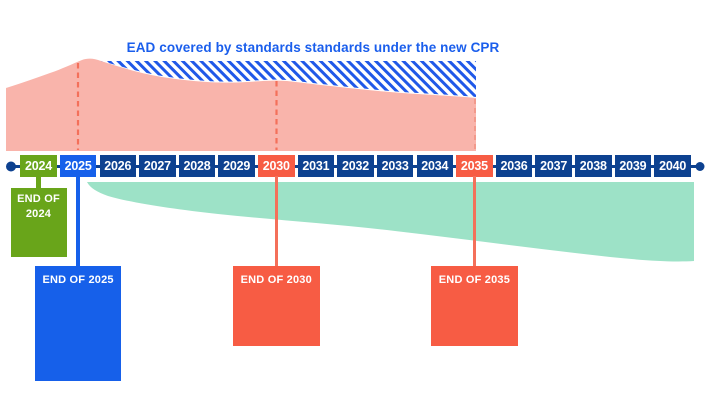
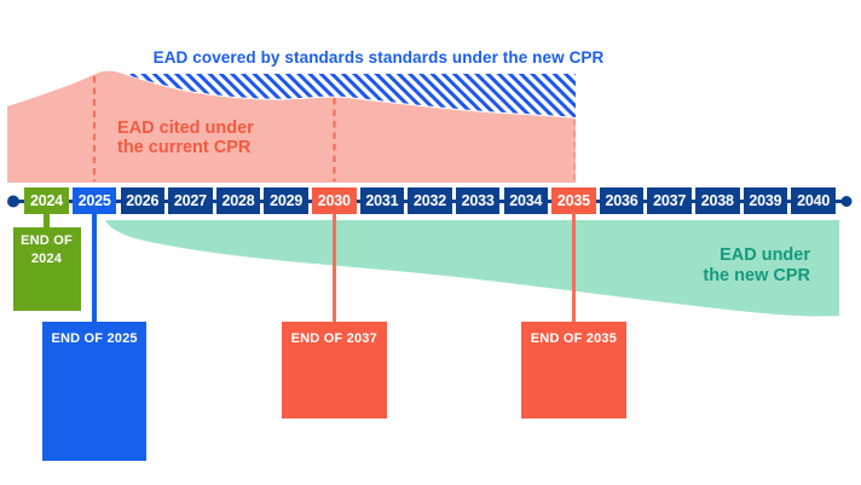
  EAD covered by standards standards under the new CPR
+ EAD cited under
+ the current CPR
+ EAD under
+ the new CPR
  2024
  2025
  2026
  2027
  2028
  2029
  2030
  2031
  2032
  2033
  2034
  2035
  2036
  2037
  2038
  2039
  2040
  END OF
  2024
  END OF 2025
- END OF 2030
+ END OF 2037
  END OF 2035
